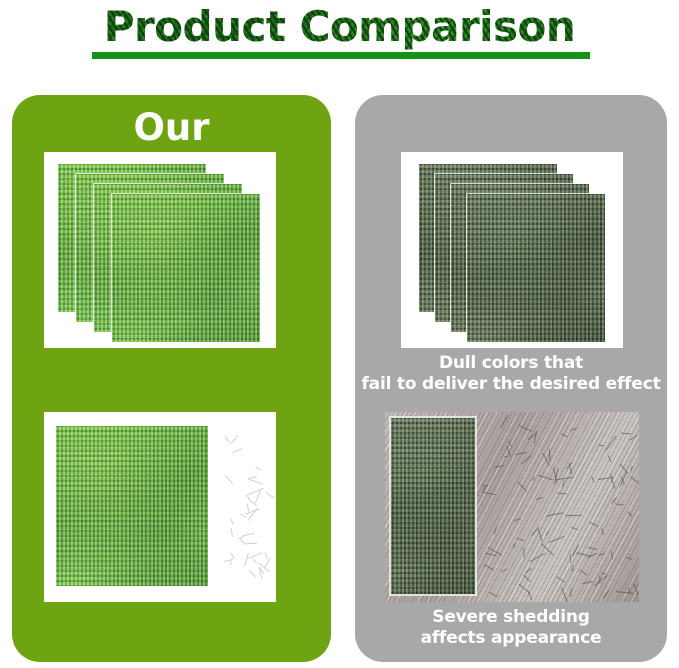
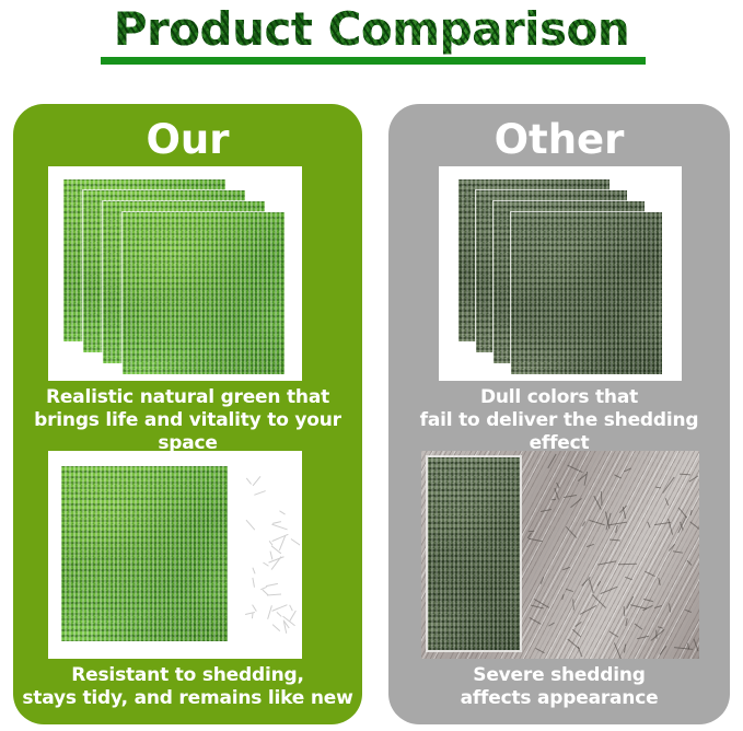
  Product Comparison
  Our
+ Realistic natural green that
+ brings life and vitality to your space
+ Resistant to shedding,
+ stays tidy, and remains like new
+ Other
  Dull colors that
- fail to deliver the desired effect
+ fail to deliver the shedding effect
  Severe shedding
  affects appearance
